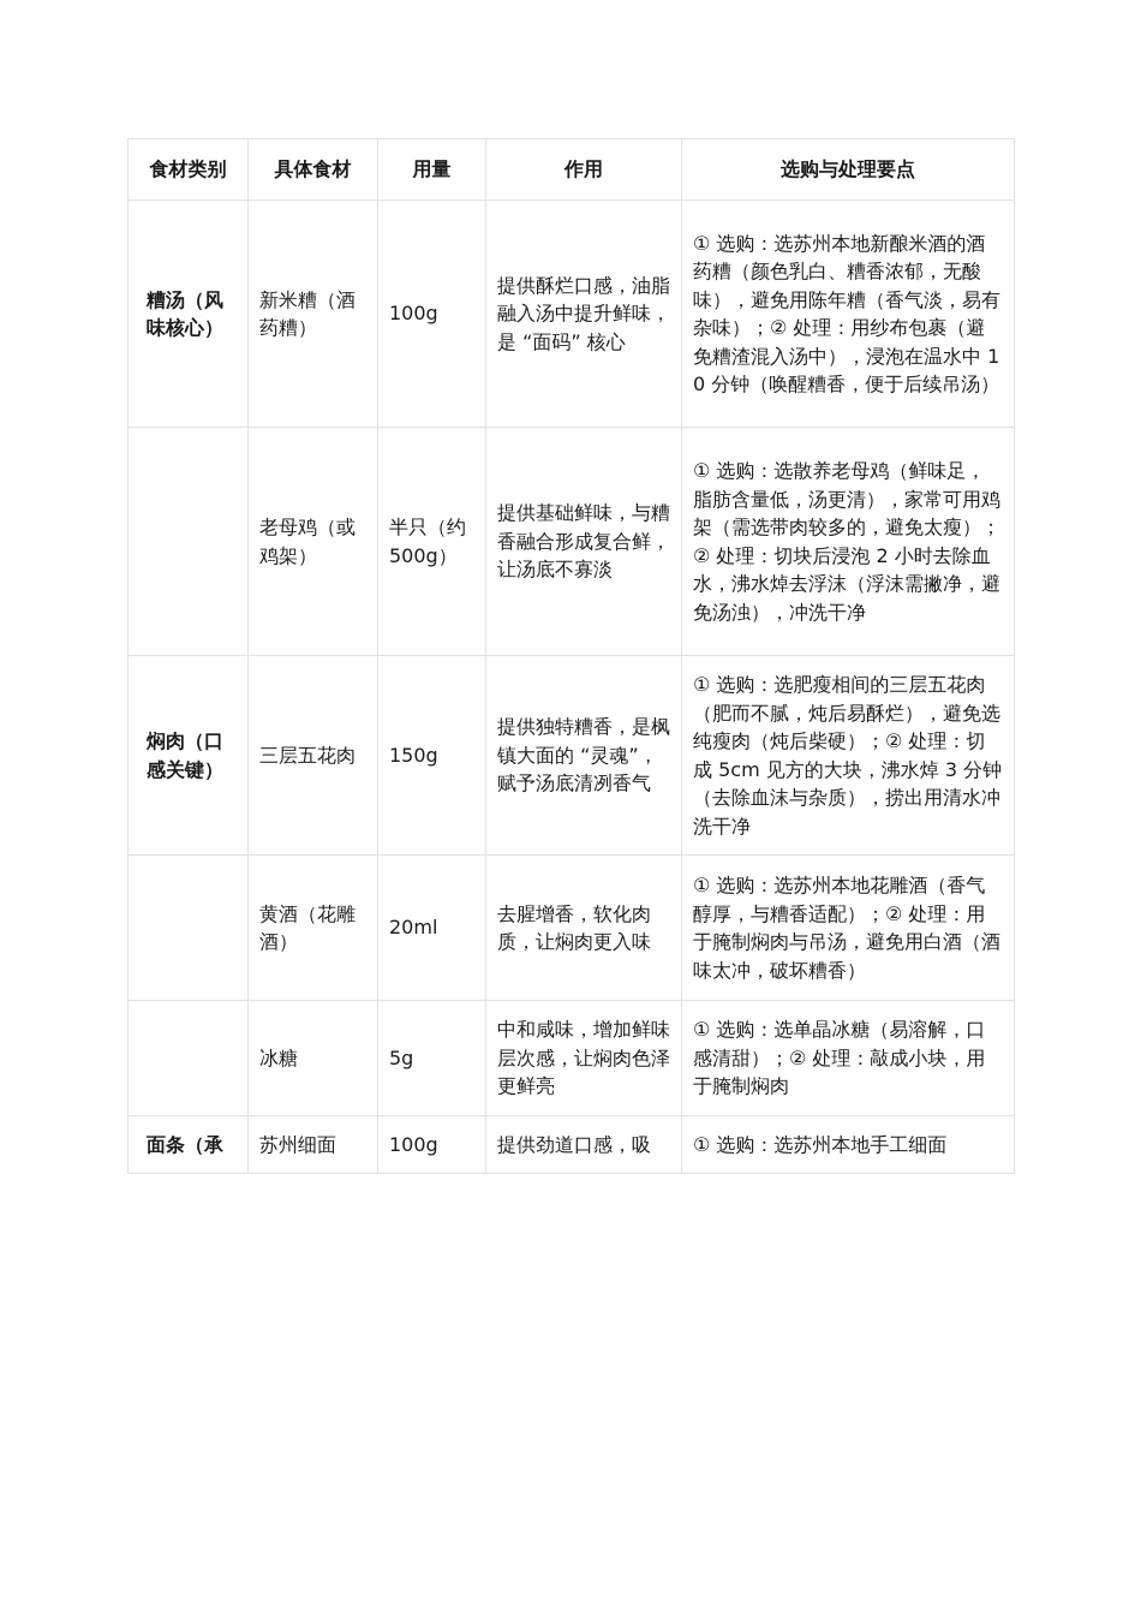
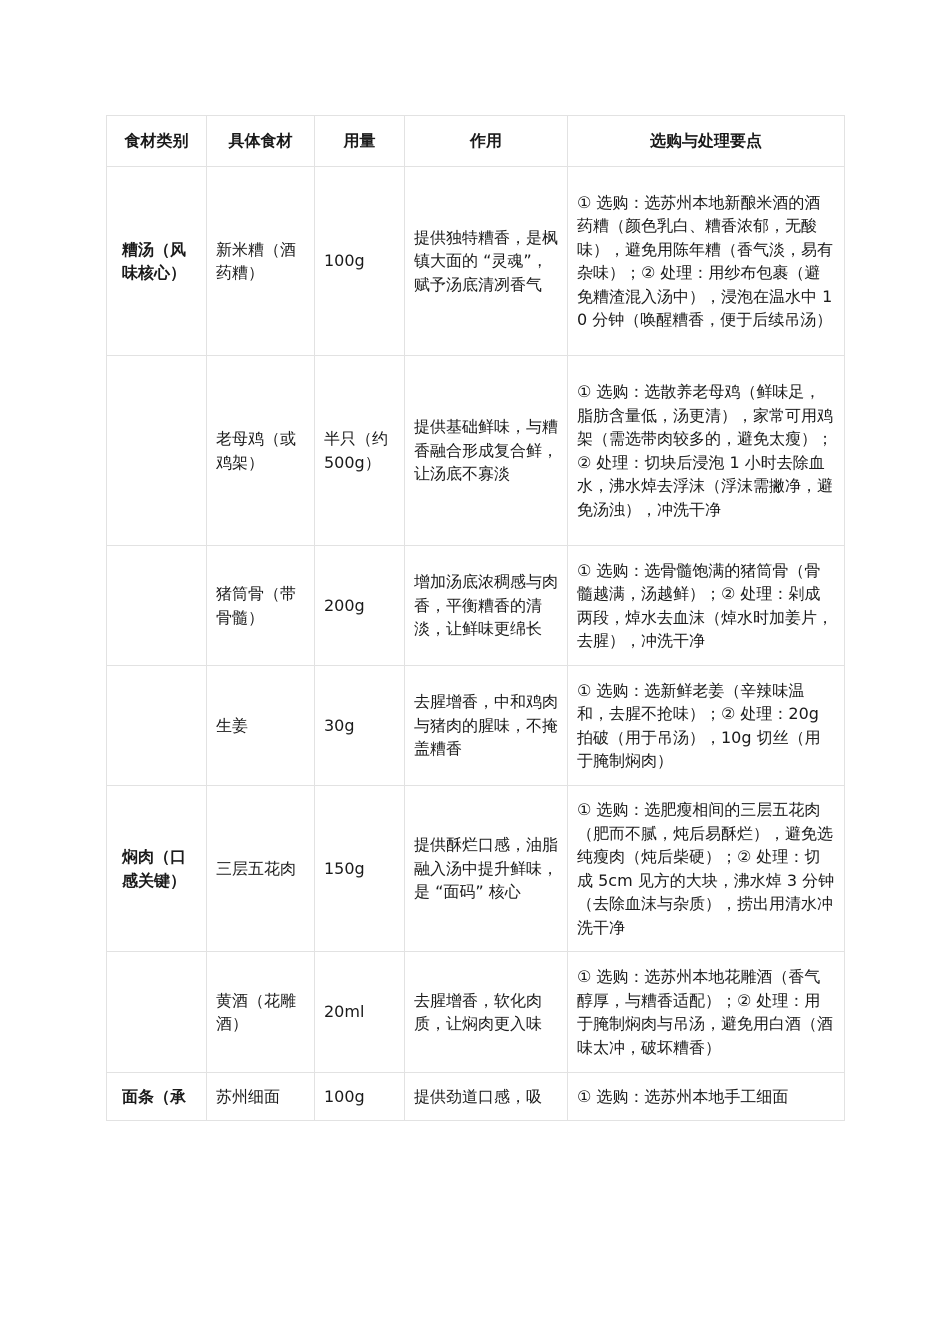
  食材类别	具体食材	用量	作用	选购与处理要点
- 糟汤（风味核心）	新米糟（酒药糟）	100g	提供酥烂口感，油脂融入汤中提升鲜味，是 “面码” 核心	① 选购：选苏州本地新酿米酒的酒药糟（颜色乳白、糟香浓郁，无酸味），避免用陈年糟（香气淡，易有杂味）；② 处理：用纱布包裹（避免糟渣混入汤中），浸泡在温水中 10 分钟（唤醒糟香，便于后续吊汤）
+ 糟汤（风味核心）	新米糟（酒药糟）	100g	提供独特糟香，是枫镇大面的 “灵魂”，赋予汤底清冽香气	① 选购：选苏州本地新酿米酒的酒药糟（颜色乳白、糟香浓郁，无酸味），避免用陈年糟（香气淡，易有杂味）；② 处理：用纱布包裹（避免糟渣混入汤中），浸泡在温水中 10 分钟（唤醒糟香，便于后续吊汤）
- 	老母鸡（或鸡架）	半只（约500g）	提供基础鲜味，与糟香融合形成复合鲜，让汤底不寡淡	① 选购：选散养老母鸡（鲜味足，脂肪含量低，汤更清），家常可用鸡架（需选带肉较多的，避免太瘦）；② 处理：切块后浸泡 2 小时去除血水，沸水焯去浮沫（浮沫需撇净，避免汤浊），冲洗干净
+ 	老母鸡（或鸡架）	半只（约500g）	提供基础鲜味，与糟香融合形成复合鲜，让汤底不寡淡	① 选购：选散养老母鸡（鲜味足，脂肪含量低，汤更清），家常可用鸡架（需选带肉较多的，避免太瘦）；② 处理：切块后浸泡 1 小时去除血水，沸水焯去浮沫（浮沫需撇净，避免汤浊），冲洗干净
+ 	猪筒骨（带骨髓）	200g	增加汤底浓稠感与肉香，平衡糟香的清淡，让鲜味更绵长	① 选购：选骨髓饱满的猪筒骨（骨髓越满，汤越鲜）；② 处理：剁成两段，焯水去血沫（焯水时加姜片，去腥），冲洗干净
+ 	生姜	30g	去腥增香，中和鸡肉与猪肉的腥味，不掩盖糟香	① 选购：选新鲜老姜（辛辣味温和，去腥不抢味）；② 处理：20g 拍破（用于吊汤），10g 切丝（用于腌制焖肉）
- 焖肉（口感关键）	三层五花肉	150g	提供独特糟香，是枫镇大面的 “灵魂”，赋予汤底清冽香气	① 选购：选肥瘦相间的三层五花肉（肥而不腻，炖后易酥烂），避免选纯瘦肉（炖后柴硬）；② 处理：切成 5cm 见方的大块，沸水焯 3 分钟（去除血沫与杂质），捞出用清水冲洗干净
+ 焖肉（口感关键）	三层五花肉	150g	提供酥烂口感，油脂融入汤中提升鲜味，是 “面码” 核心	① 选购：选肥瘦相间的三层五花肉（肥而不腻，炖后易酥烂），避免选纯瘦肉（炖后柴硬）；② 处理：切成 5cm 见方的大块，沸水焯 3 分钟（去除血沫与杂质），捞出用清水冲洗干净
  	黄酒（花雕酒）	20ml	去腥增香，软化肉质，让焖肉更入味	① 选购：选苏州本地花雕酒（香气醇厚，与糟香适配）；② 处理：用于腌制焖肉与吊汤，避免用白酒（酒味太冲，破坏糟香）
- 	冰糖	5g	中和咸味，增加鲜味层次感，让焖肉色泽更鲜亮	① 选购：选单晶冰糖（易溶解，口感清甜）；② 处理：敲成小块，用于腌制焖肉
  面条（承	苏州细面	100g	提供劲道口感，吸	① 选购：选苏州本地手工细面
